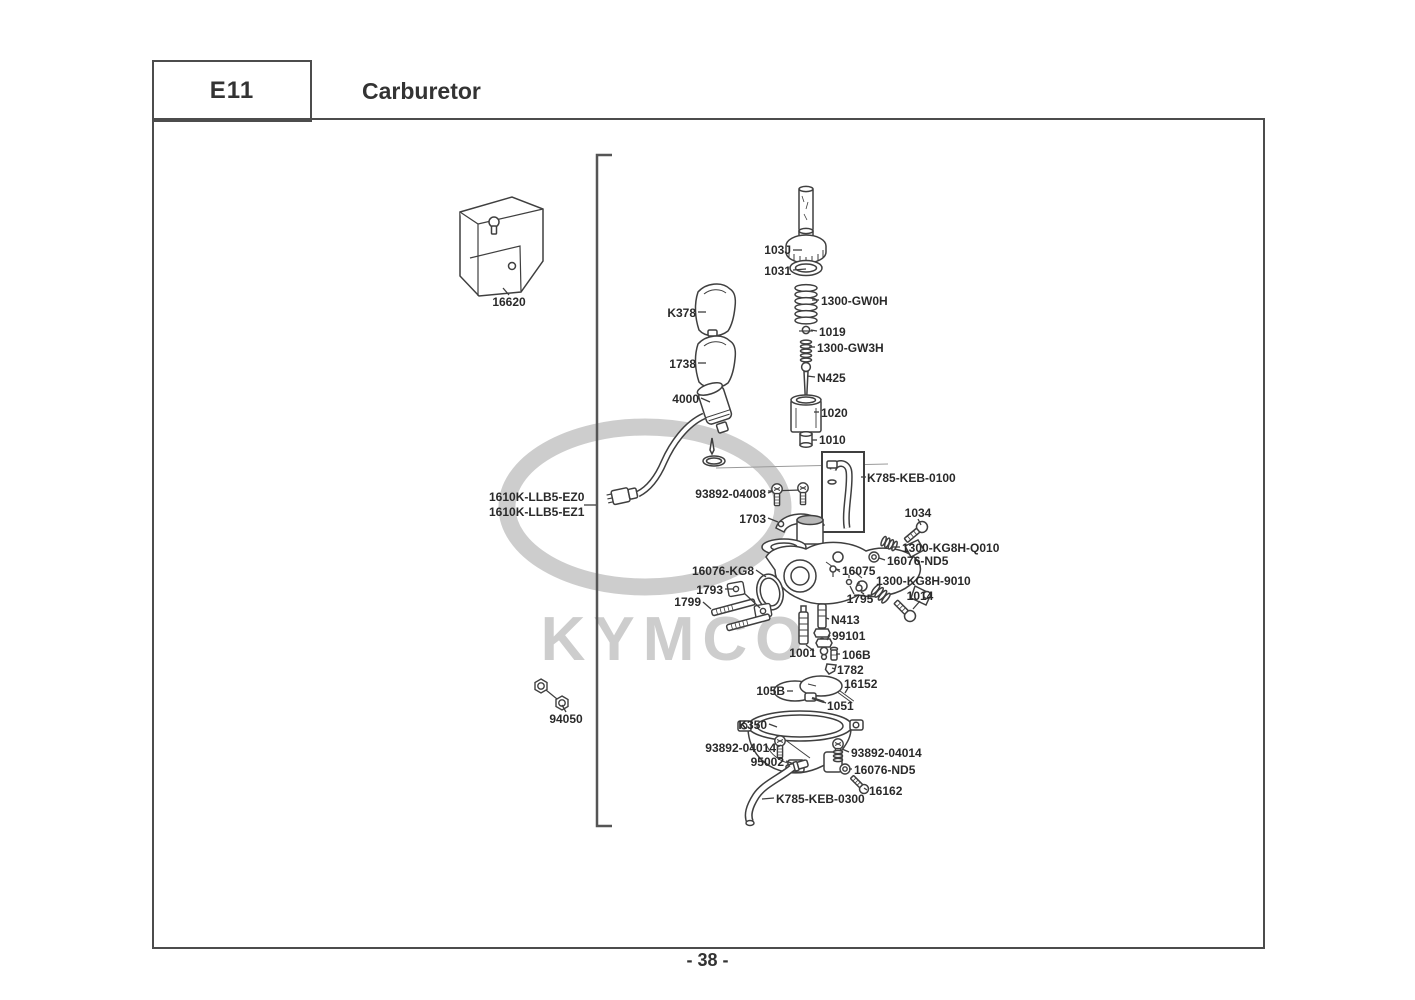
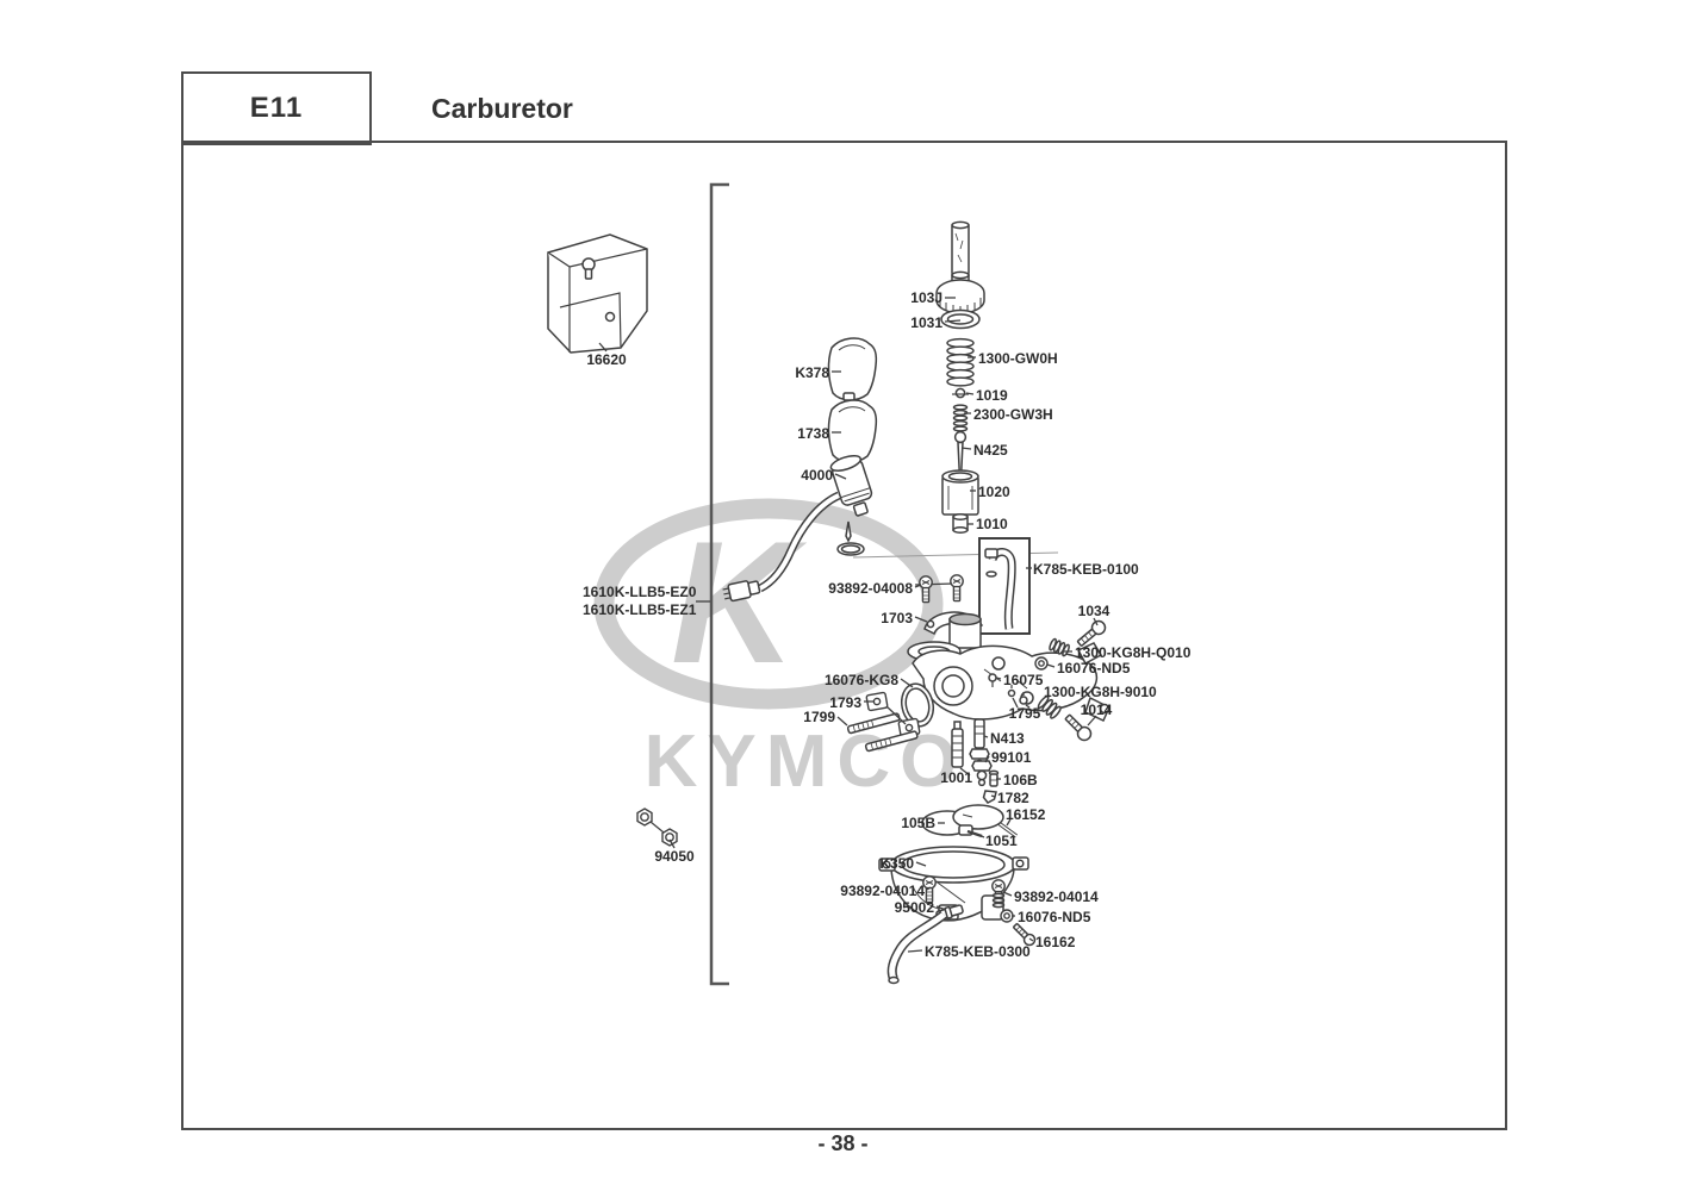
  E11
  Carburetor
+ K
  KYMCO
  103J
  1031
  1300-GW0H
  1019
- 1300-GW3H
+ 2300-GW3H
  N425
  1020
  1010
  K785-KEB-0100
  16620
  K378
  1738
  4000
  1610K-LLB5-EZ0
  1610K-LLB5-EZ1
  93892-04008
  1703
  1034
  1300-KG8H-Q010
  16076-ND5
  16076-KG8
  16075
  1793
  1300-KG8H-9010
  1799
  1795
  1014
  N413
  99101
  1001
  106B
  1782
  16152
  105B
  1051
  K350
  93892-04014
  95002
  93892-04014
  16076-ND5
  16162
  K785-KEB-0300
  94050
  - 38 -
